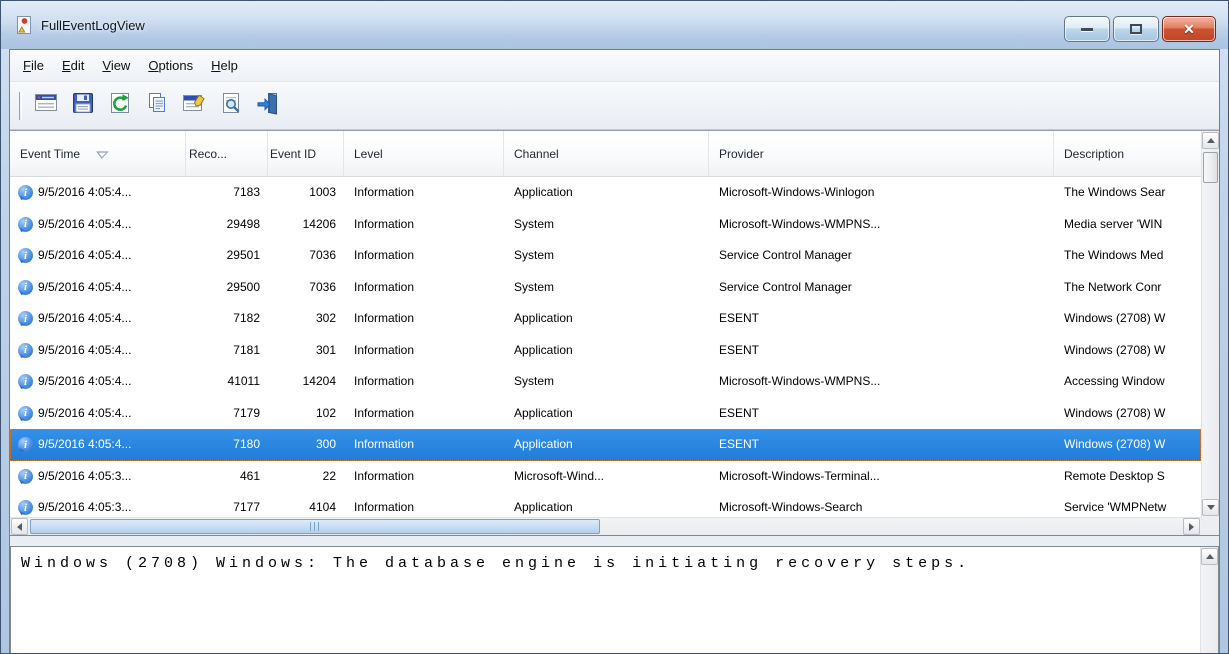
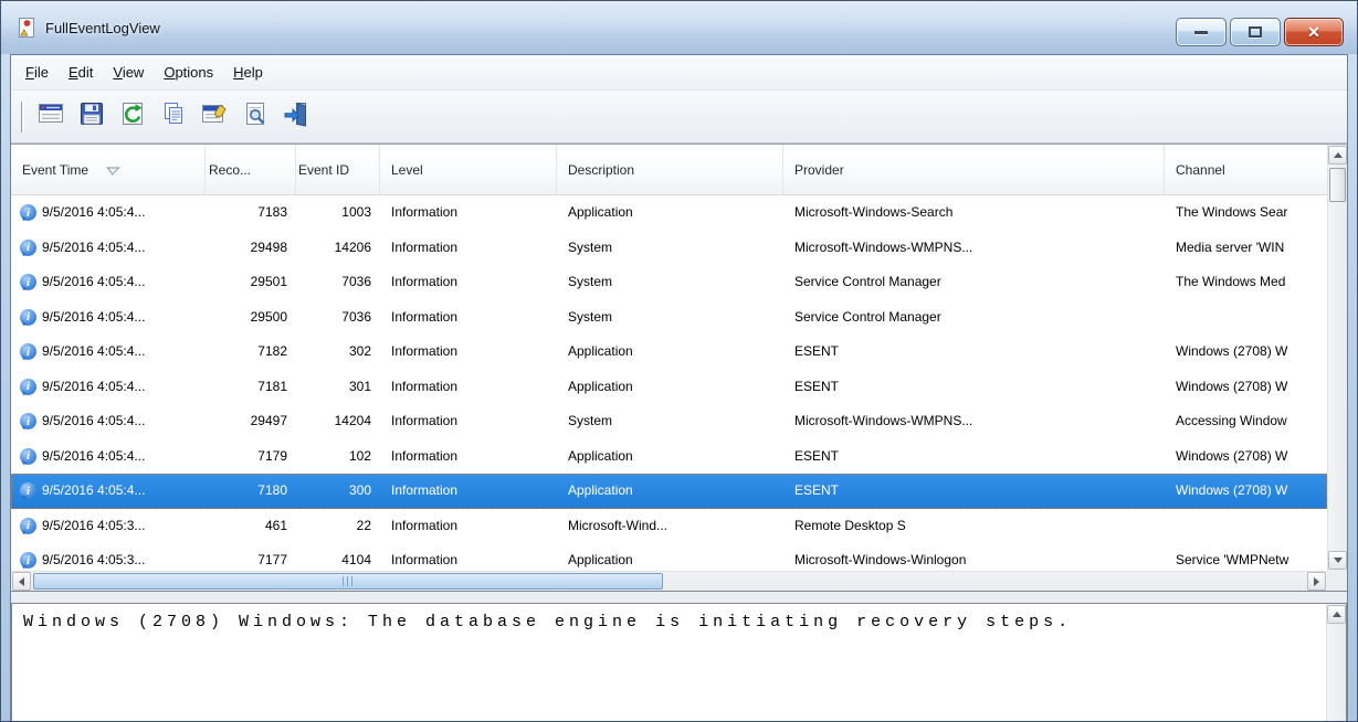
  FullEventLogView
  ✕
  File
  Edit
  View
  Options
  Help
  Event Time
  Reco...
  Event ID
  Level
- Channel
+ Description
  Provider
- Description
+ Channel
  i
  9/5/2016 4:05:4...
  7183
  1003
  Information
  Application
- Microsoft-Windows-Winlogon
+ Microsoft-Windows-Search
  The Windows Sear
  i
  9/5/2016 4:05:4...
  29498
  14206
  Information
  System
  Microsoft-Windows-WMPNS...
  Media server 'WIN
  i
  9/5/2016 4:05:4...
  29501
  7036
  Information
  System
  Service Control Manager
  The Windows Med
  i
  9/5/2016 4:05:4...
  29500
  7036
  Information
  System
  Service Control Manager
- The Network Conr
  i
  9/5/2016 4:05:4...
  7182
  302
  Information
  Application
  ESENT
  Windows (2708) W
  i
  9/5/2016 4:05:4...
  7181
  301
  Information
  Application
  ESENT
  Windows (2708) W
  i
  9/5/2016 4:05:4...
- 41011
+ 29497
  14204
  Information
  System
  Microsoft-Windows-WMPNS...
  Accessing Window
  i
  9/5/2016 4:05:4...
  7179
  102
  Information
  Application
  ESENT
  Windows (2708) W
  i
  9/5/2016 4:05:4...
  7180
  300
  Information
  Application
  ESENT
  Windows (2708) W
  i
  9/5/2016 4:05:3...
  461
  22
  Information
  Microsoft-Wind...
- Microsoft-Windows-Terminal...
  Remote Desktop S
  i
  9/5/2016 4:05:3...
  7177
  4104
  Information
  Application
- Microsoft-Windows-Search
+ Microsoft-Windows-Winlogon
  Service 'WMPNetw
  Windows (2708) Windows: The database engine is initiating recovery steps.
